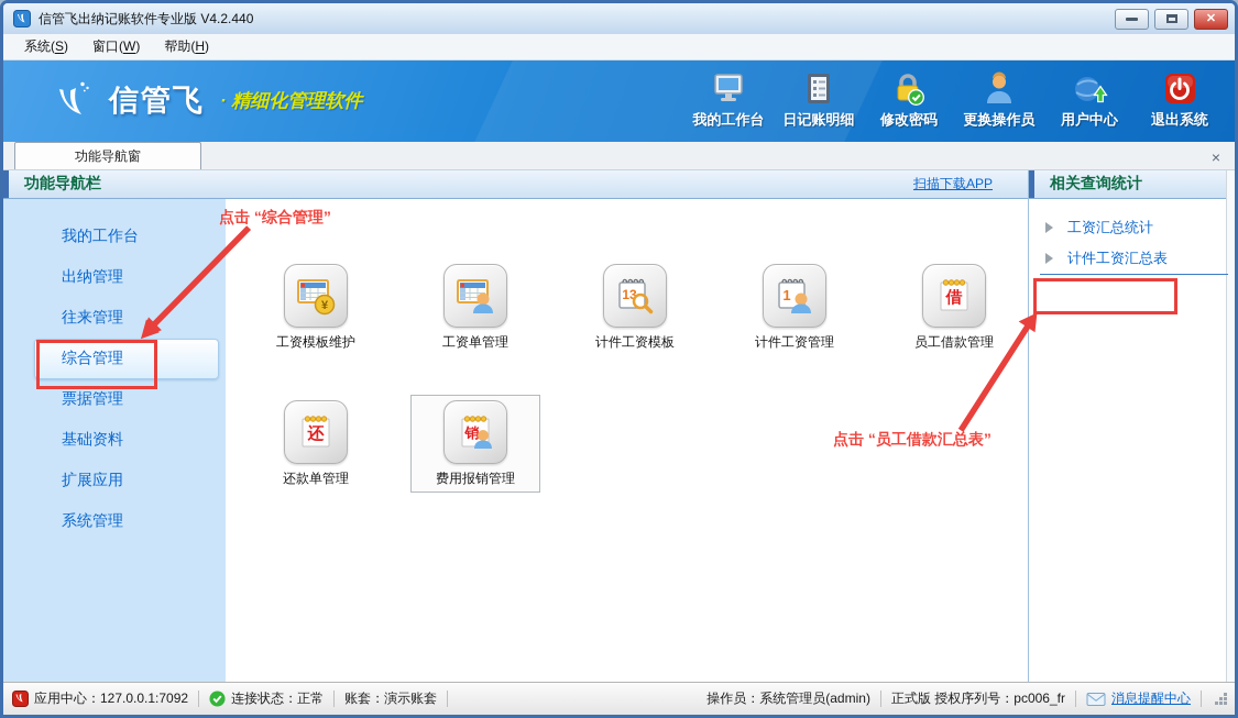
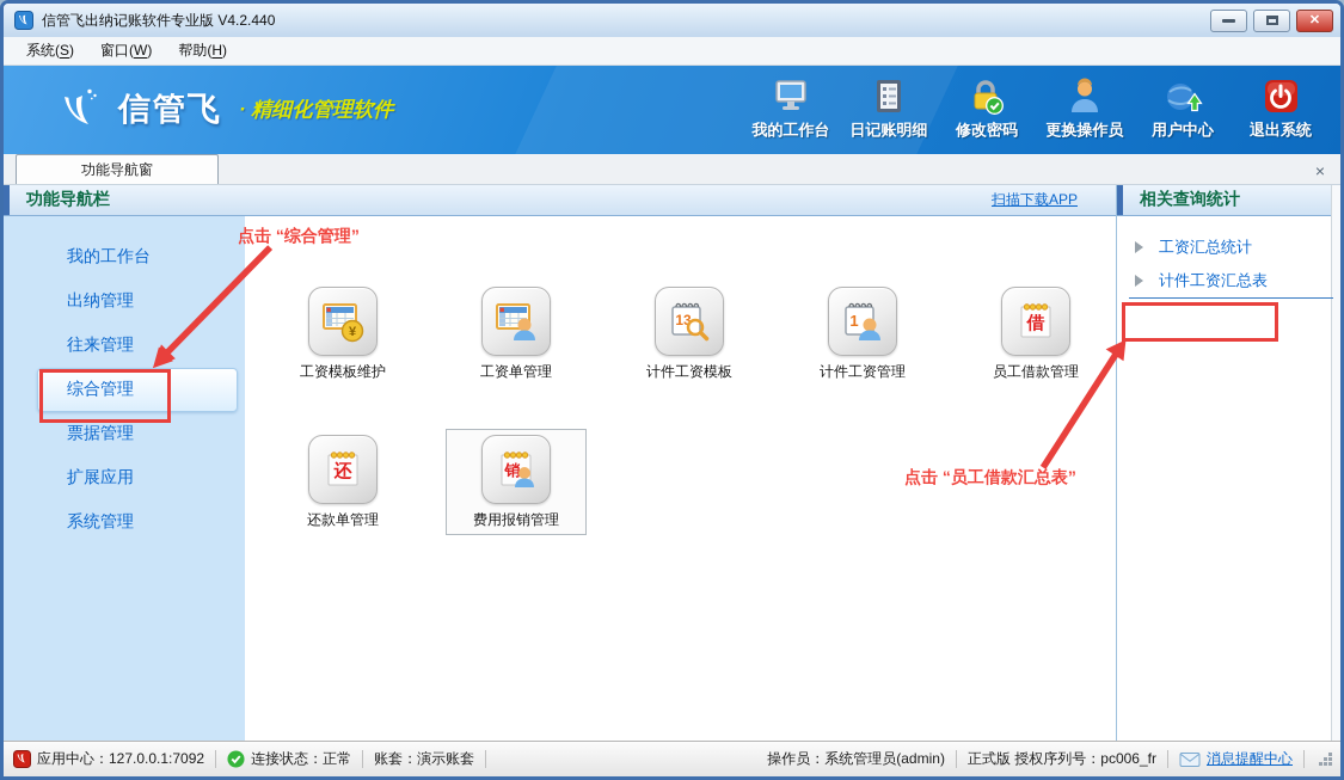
  信管飞出纳记账软件专业版 V4.2.440
  ✕
  系统(S)
  窗口(W)
  帮助(H)
  信管飞
  · 精细化管理软件
  我的工作台
  日记账明细
  修改密码
  更换操作员
  用户中心
  退出系统
  功能导航窗
  ×
  功能导航栏
  扫描下载APP
  我的工作台
  出纳管理
  往来管理
  综合管理
  票据管理
- 基础资料
  扩展应用
  系统管理
  ¥
  工资模板维护
  工资单管理
  13
  计件工资模板
  1
  计件工资管理
  借
  员工借款管理
  还
  还款单管理
  销
  费用报销管理
  相关查询统计
  工资汇总统计
  计件工资汇总表
  应用中心：127.0.0.1:7092
  连接状态：正常
  账套：演示账套
  操作员：系统管理员(admin)
  正式版 授权序列号：pc006_fr
  消息提醒中心
  点击 “综合管理”
  点击 “员工借款汇总表”
